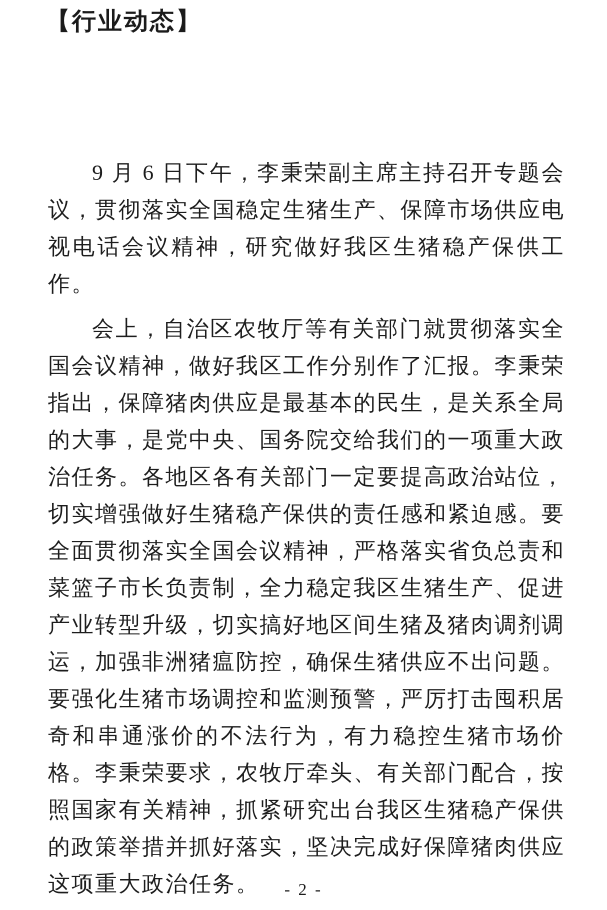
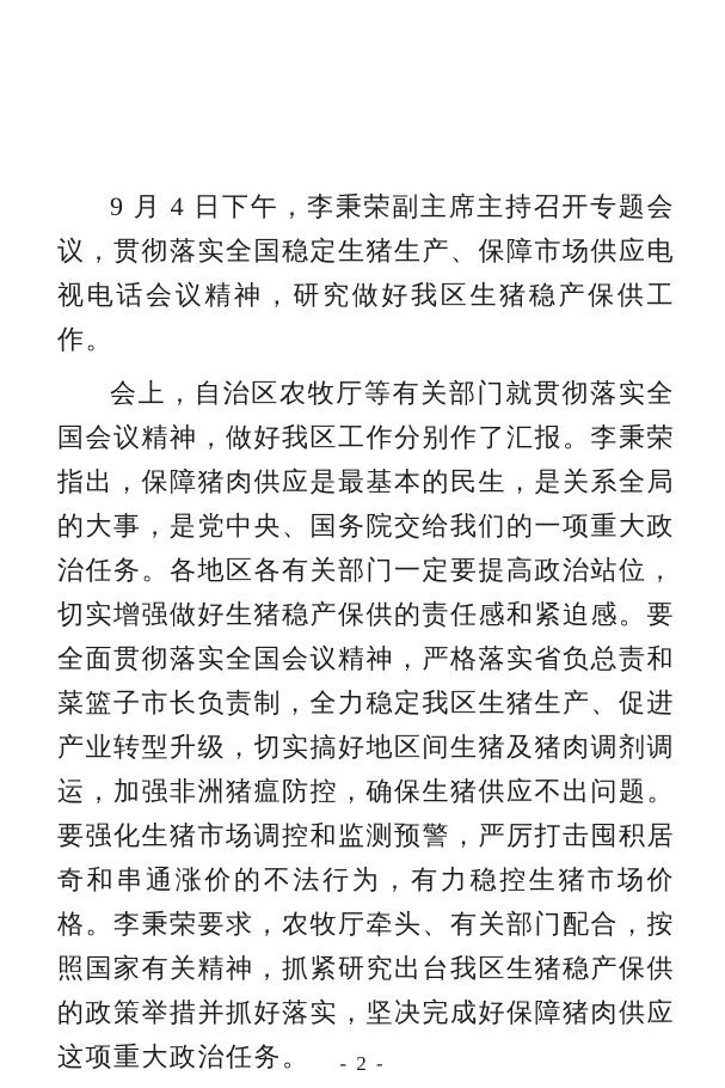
- 【行业动态】
- 9 月 6 日下午，李秉荣副主席主持召开专题会议，贯彻落实全国稳定生猪生产、保障市场供应电视电话会议精神，研究做好我区生猪稳产保供工作。
+ 9 月 4 日下午，李秉荣副主席主持召开专题会议，贯彻落实全国稳定生猪生产、保障市场供应电视电话会议精神，研究做好我区生猪稳产保供工作。
  会上，自治区农牧厅等有关部门就贯彻落实全国会议精神，做好我区工作分别作了汇报。李秉荣指出，保障猪肉供应是最基本的民生，是关系全局的大事，是党中央、国务院交给我们的一项重大政治任务。各地区各有关部门一定要提高政治站位，切实增强做好生猪稳产保供的责任感和紧迫感。要全面贯彻落实全国会议精神，严格落实省负总责和菜篮子市长负责制，全力稳定我区生猪生产、促进产业转型升级，切实搞好地区间生猪及猪肉调剂调运，加强非洲猪瘟防控，确保生猪供应不出问题。要强化生猪市场调控和监测预警，严厉打击囤积居奇和串通涨价的不法行为，有力稳控生猪市场价格。李秉荣要求，农牧厅牵头、有关部门配合，按照国家有关精神，抓紧研究出台我区生猪稳产保供的政策举措并抓好落实，坚决完成好保障猪肉供应这项重大政治任务。
  - 2 -
